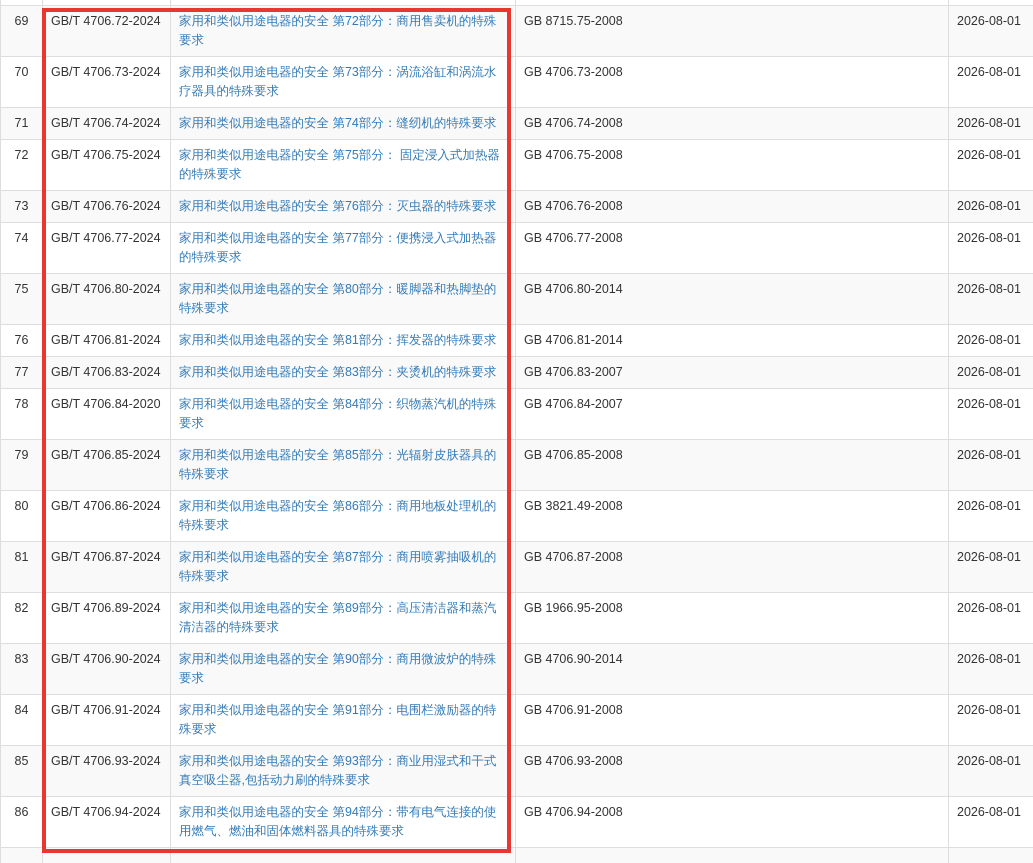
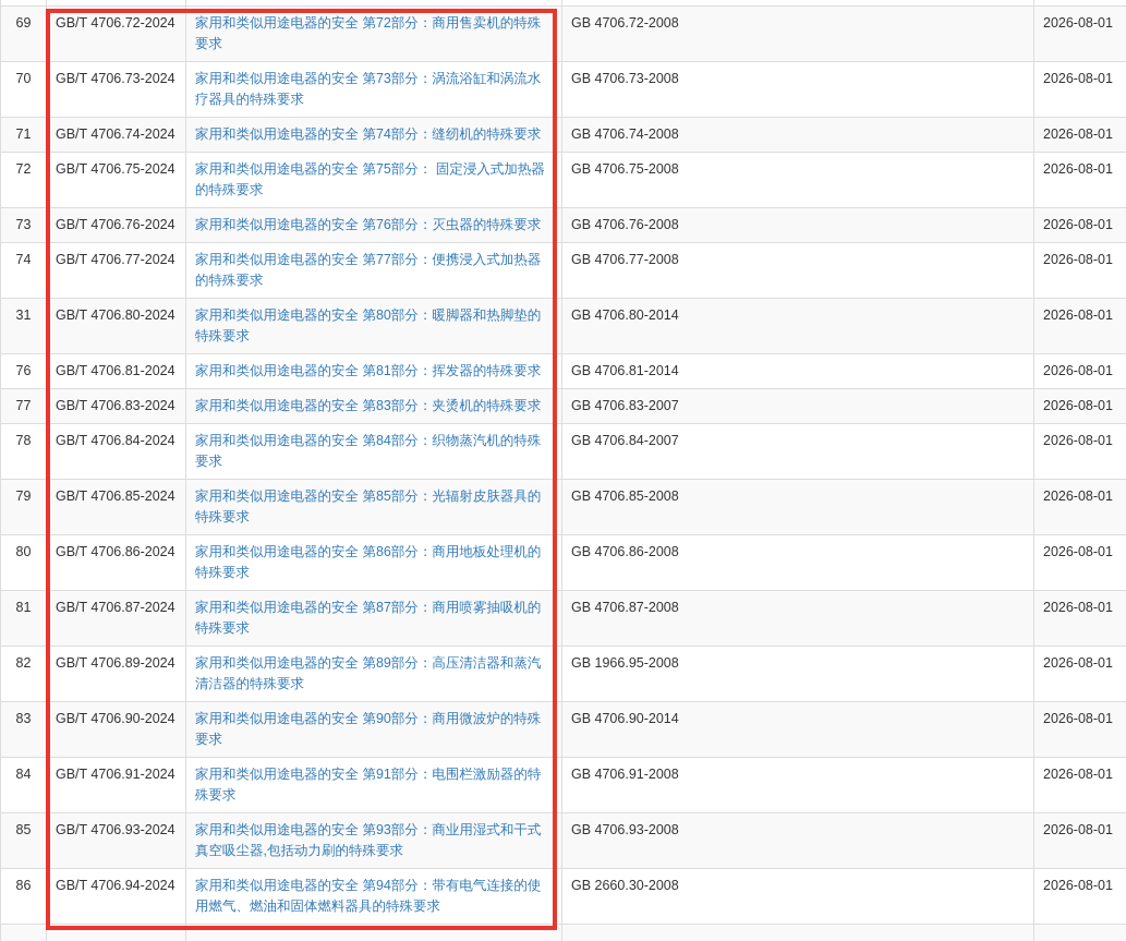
- 69	GB/T 4706.72-2024	家用和类似用途电器的安全 第72部分：商用售卖机的特殊要求	GB 8715.75-2008	2026-08-01
+ 69	GB/T 4706.72-2024	家用和类似用途电器的安全 第72部分：商用售卖机的特殊要求	GB 4706.72-2008	2026-08-01
  70	GB/T 4706.73-2024	家用和类似用途电器的安全 第73部分：涡流浴缸和涡流水疗器具的特殊要求	GB 4706.73-2008	2026-08-01
  71	GB/T 4706.74-2024	家用和类似用途电器的安全 第74部分：缝纫机的特殊要求	GB 4706.74-2008	2026-08-01
  72	GB/T 4706.75-2024	家用和类似用途电器的安全 第75部分： 固定浸入式加热器的特殊要求	GB 4706.75-2008	2026-08-01
  73	GB/T 4706.76-2024	家用和类似用途电器的安全 第76部分：灭虫器的特殊要求	GB 4706.76-2008	2026-08-01
  74	GB/T 4706.77-2024	家用和类似用途电器的安全 第77部分：便携浸入式加热器的特殊要求	GB 4706.77-2008	2026-08-01
- 75	GB/T 4706.80-2024	家用和类似用途电器的安全 第80部分：暖脚器和热脚垫的特殊要求	GB 4706.80-2014	2026-08-01
+ 31	GB/T 4706.80-2024	家用和类似用途电器的安全 第80部分：暖脚器和热脚垫的特殊要求	GB 4706.80-2014	2026-08-01
  76	GB/T 4706.81-2024	家用和类似用途电器的安全 第81部分：挥发器的特殊要求	GB 4706.81-2014	2026-08-01
  77	GB/T 4706.83-2024	家用和类似用途电器的安全 第83部分：夹烫机的特殊要求	GB 4706.83-2007	2026-08-01
- 78	GB/T 4706.84-2020	家用和类似用途电器的安全 第84部分：织物蒸汽机的特殊要求	GB 4706.84-2007	2026-08-01
+ 78	GB/T 4706.84-2024	家用和类似用途电器的安全 第84部分：织物蒸汽机的特殊要求	GB 4706.84-2007	2026-08-01
  79	GB/T 4706.85-2024	家用和类似用途电器的安全 第85部分：光辐射皮肤器具的特殊要求	GB 4706.85-2008	2026-08-01
- 80	GB/T 4706.86-2024	家用和类似用途电器的安全 第86部分：商用地板处理机的特殊要求	GB 3821.49-2008	2026-08-01
+ 80	GB/T 4706.86-2024	家用和类似用途电器的安全 第86部分：商用地板处理机的特殊要求	GB 4706.86-2008	2026-08-01
  81	GB/T 4706.87-2024	家用和类似用途电器的安全 第87部分：商用喷雾抽吸机的特殊要求	GB 4706.87-2008	2026-08-01
  82	GB/T 4706.89-2024	家用和类似用途电器的安全 第89部分：高压清洁器和蒸汽清洁器的特殊要求	GB 1966.95-2008	2026-08-01
  83	GB/T 4706.90-2024	家用和类似用途电器的安全 第90部分：商用微波炉的特殊要求	GB 4706.90-2014	2026-08-01
  84	GB/T 4706.91-2024	家用和类似用途电器的安全 第91部分：电围栏激励器的特殊要求	GB 4706.91-2008	2026-08-01
  85	GB/T 4706.93-2024	家用和类似用途电器的安全 第93部分：商业用湿式和干式真空吸尘器,包括动力刷的特殊要求	GB 4706.93-2008	2026-08-01
- 86	GB/T 4706.94-2024	家用和类似用途电器的安全 第94部分：带有电气连接的使用燃气、燃油和固体燃料器具的特殊要求	GB 4706.94-2008	2026-08-01
+ 86	GB/T 4706.94-2024	家用和类似用途电器的安全 第94部分：带有电气连接的使用燃气、燃油和固体燃料器具的特殊要求	GB 2660.30-2008	2026-08-01
